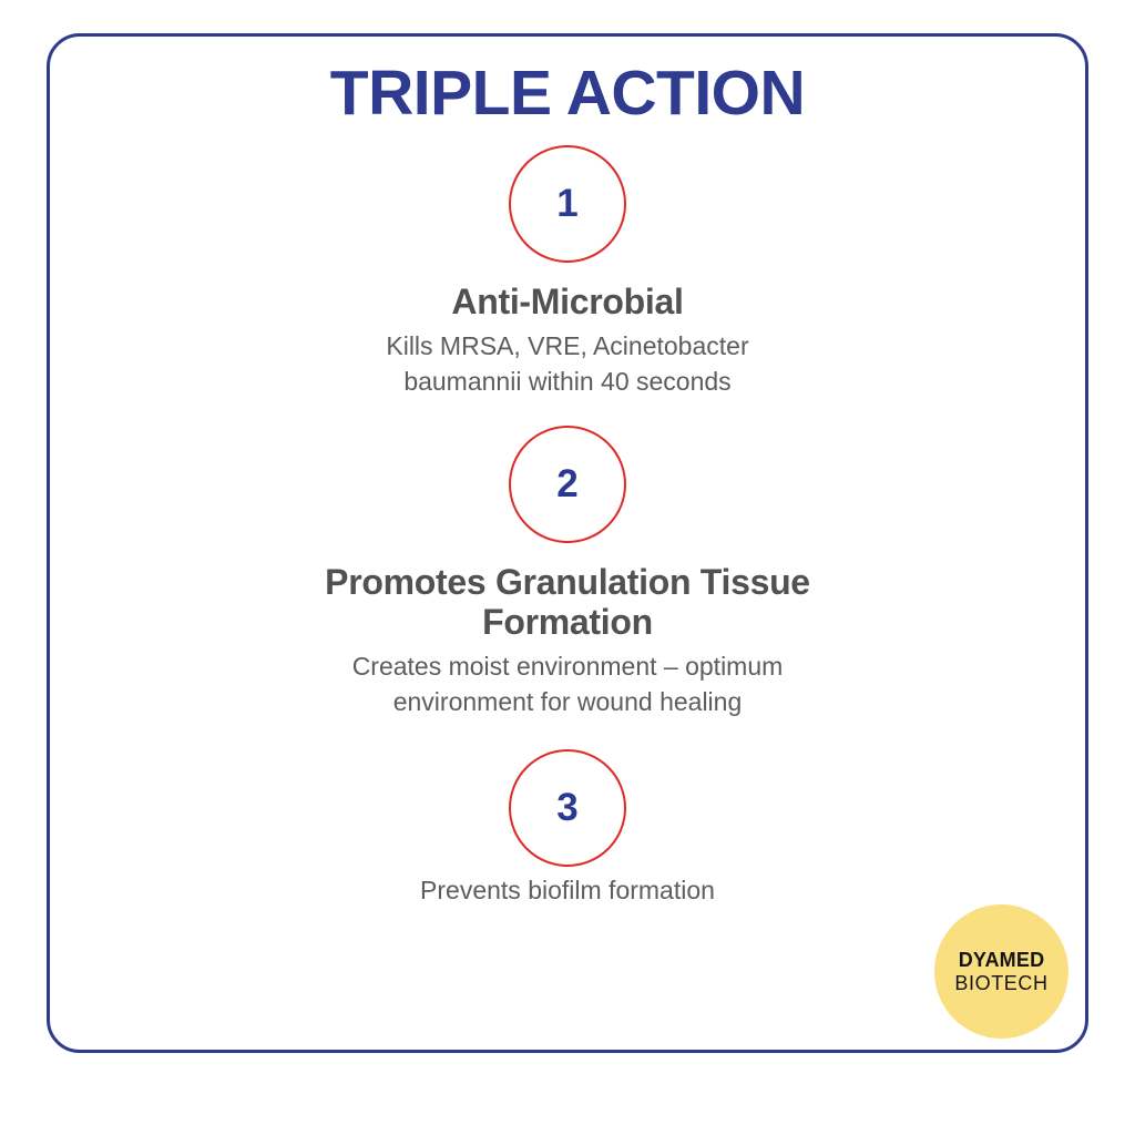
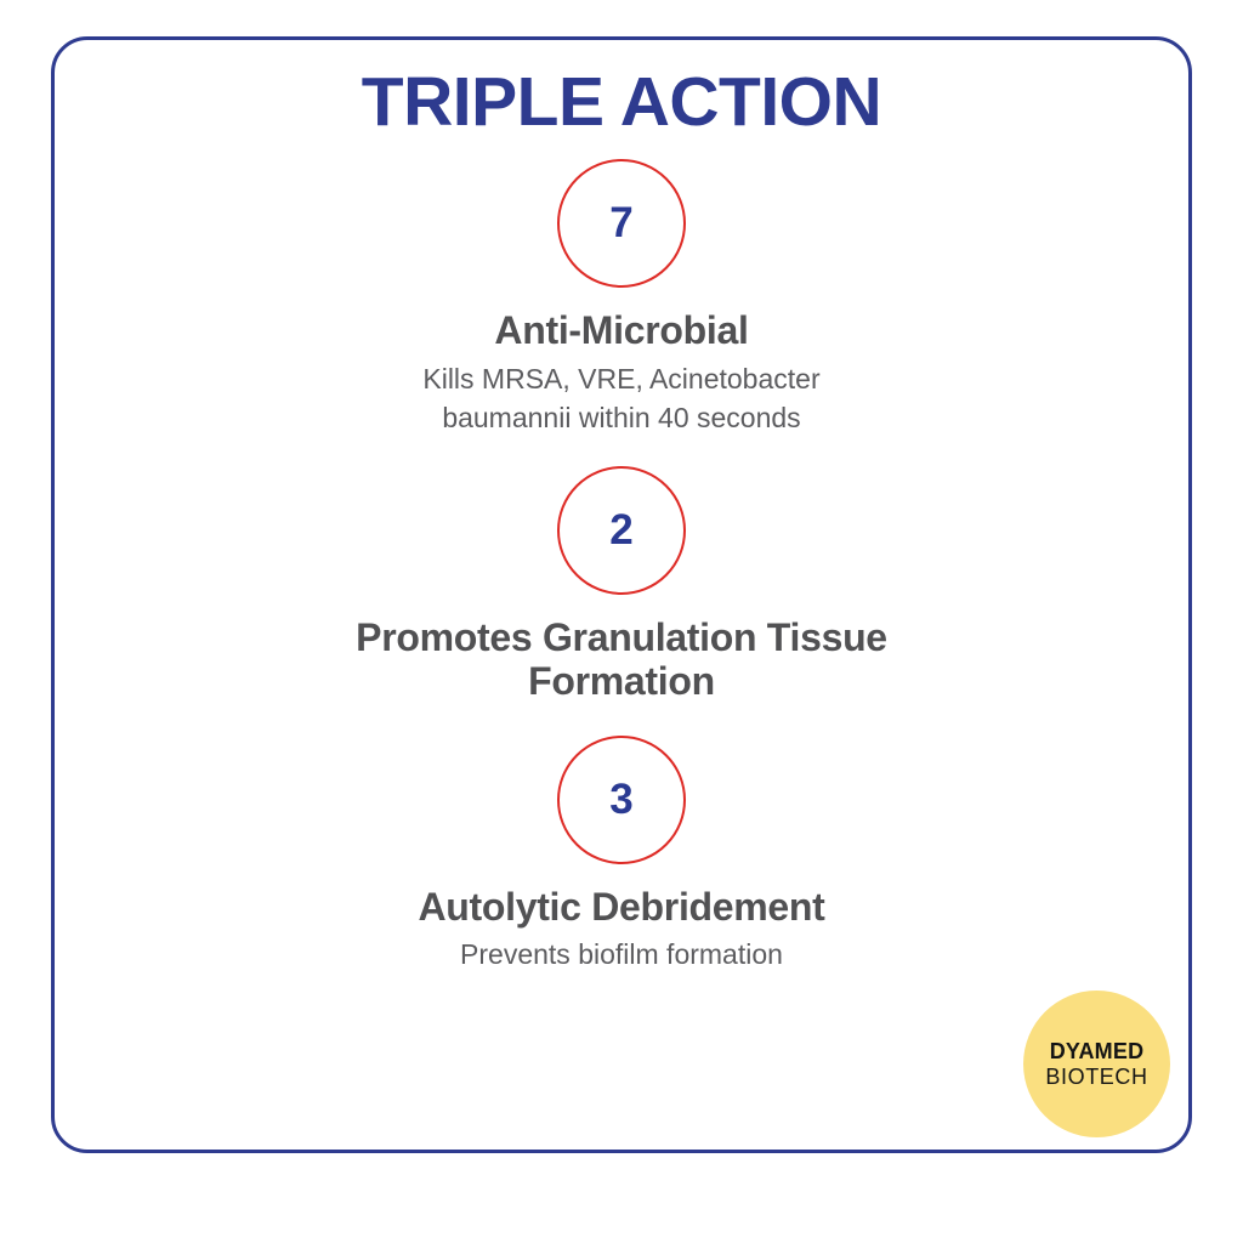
  TRIPLE ACTION
- 1
+ 7
  Anti-Microbial
  Kills MRSA, VRE, Acinetobacter baumannii within 40 seconds
  2
  Promotes Granulation Tissue Formation
- Creates moist environment – optimum environment for wound healing
  3
+ Autolytic Debridement
  Prevents biofilm formation
  DYAMED
  BIOTECH
